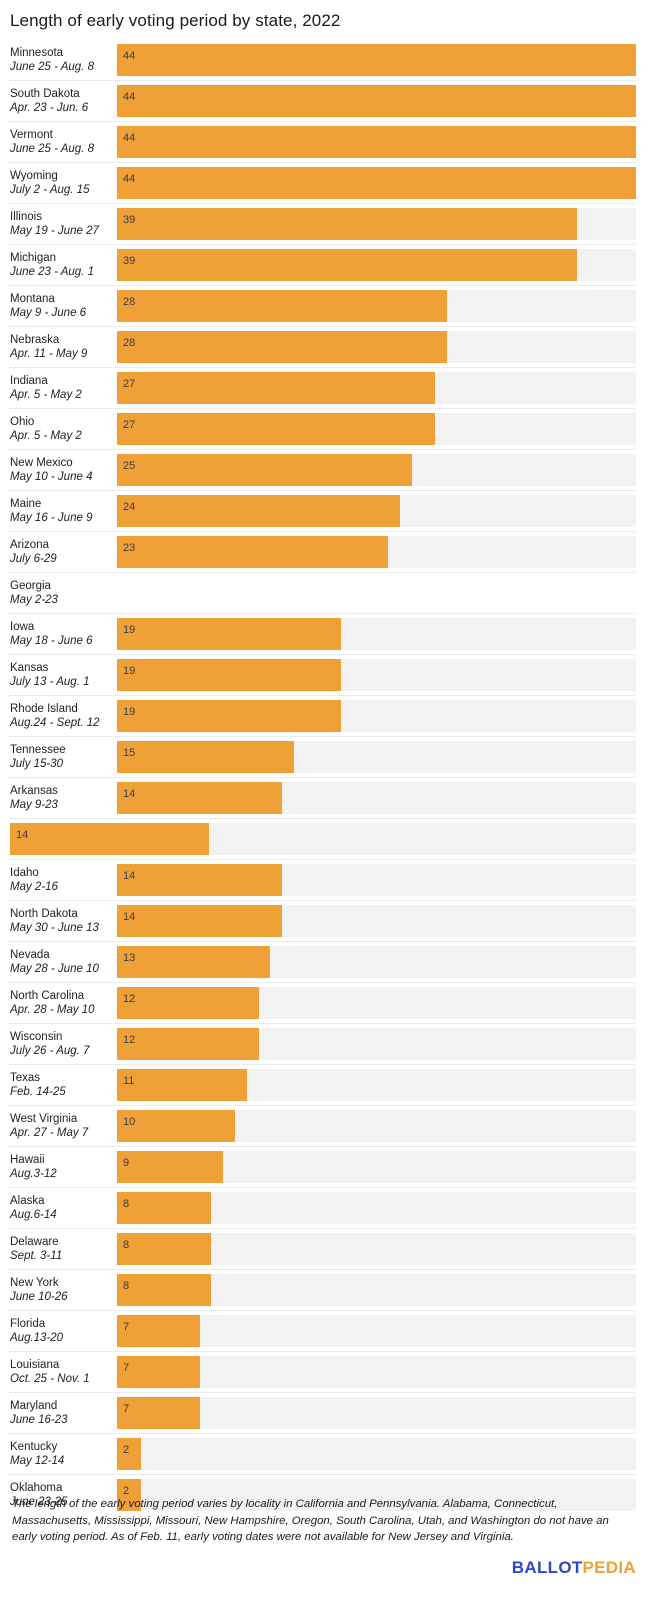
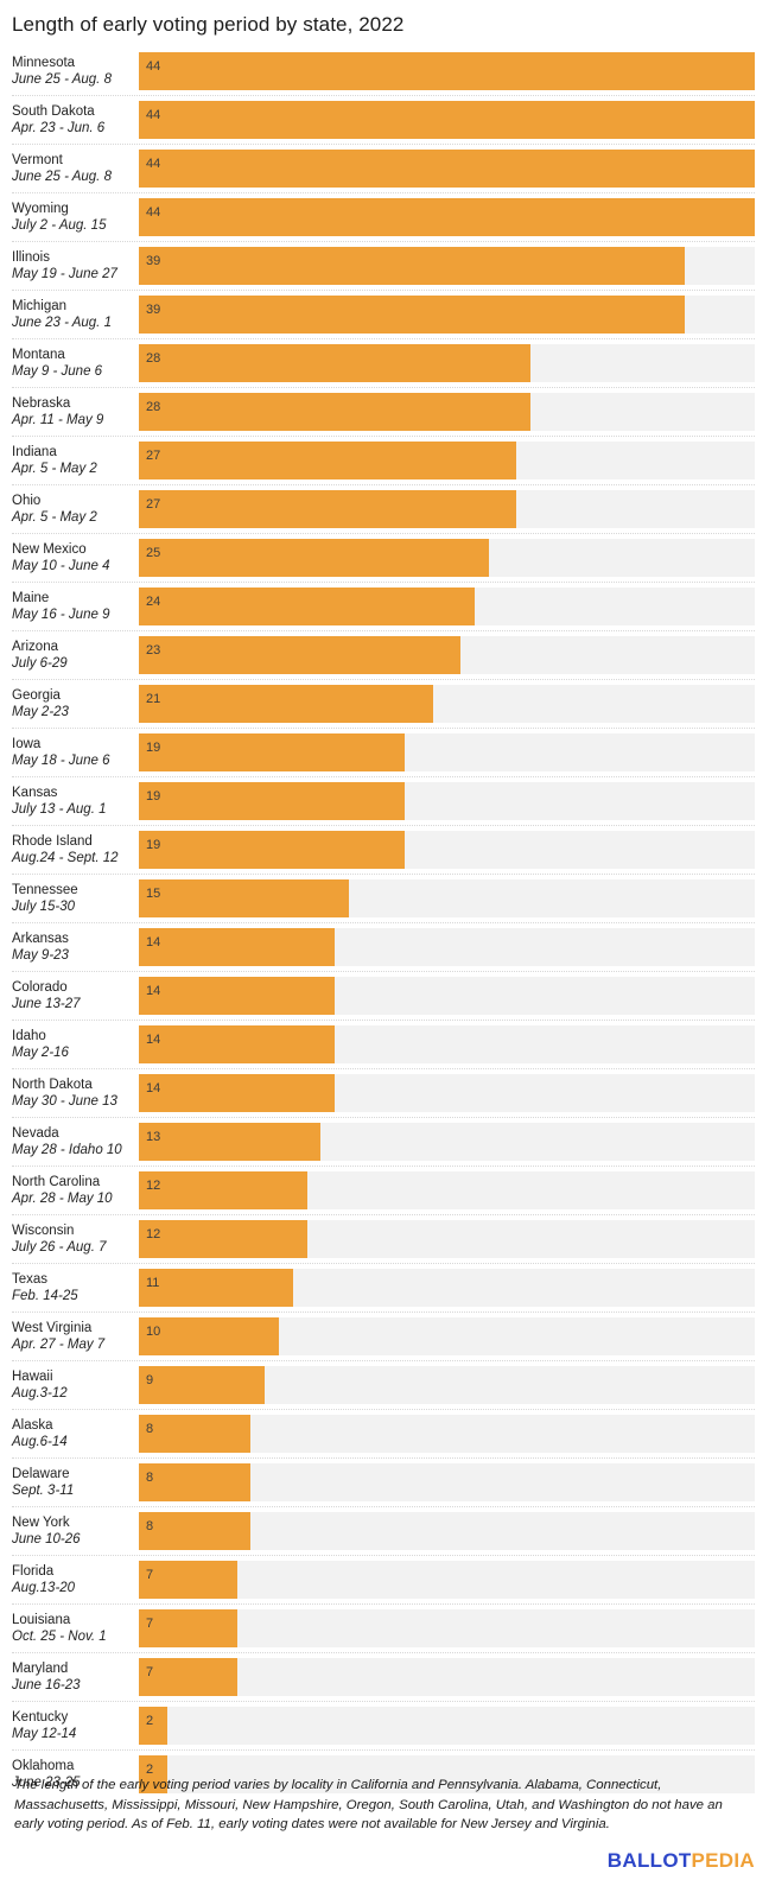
  Length of early voting period by state, 2022
  Minnesota
  June 25 - Aug. 8
  44
  South Dakota
  Apr. 23 - Jun. 6
  44
  Vermont
  June 25 - Aug. 8
  44
  Wyoming
  July 2 - Aug. 15
  44
  Illinois
  May 19 - June 27
  39
  Michigan
  June 23 - Aug. 1
  39
  Montana
  May 9 - June 6
  28
  Nebraska
  Apr. 11 - May 9
  28
  Indiana
  Apr. 5 - May 2
  27
  Ohio
  Apr. 5 - May 2
  27
  New Mexico
  May 10 - June 4
  25
  Maine
  May 16 - June 9
  24
  Arizona
  July 6-29
  23
  Georgia
  May 2-23
+ 21
  Iowa
  May 18 - June 6
  19
  Kansas
  July 13 - Aug. 1
  19
  Rhode Island
  Aug.24 - Sept. 12
  19
  Tennessee
  July 15-30
  15
  Arkansas
  May 9-23
  14
+ Colorado
+ June 13-27
  14
  Idaho
  May 2-16
  14
  North Dakota
  May 30 - June 13
  14
  Nevada
- May 28 - June 10
+ May 28 - Idaho 10
  13
  North Carolina
  Apr. 28 - May 10
  12
  Wisconsin
  July 26 - Aug. 7
  12
  Texas
  Feb. 14-25
  11
  West Virginia
  Apr. 27 - May 7
  10
  Hawaii
  Aug.3-12
  9
  Alaska
  Aug.6-14
  8
  Delaware
  Sept. 3-11
  8
  New York
  June 10-26
  8
  Florida
  Aug.13-20
  7
  Louisiana
  Oct. 25 - Nov. 1
  7
  Maryland
  June 16-23
  7
  Kentucky
  May 12-14
  2
  Oklahoma
  June 23-25
  2
  The length of the early voting period varies by locality in California and Pennsylvania. Alabama, Connecticut, Massachusetts, Mississippi, Missouri, New Hampshire, Oregon, South Carolina, Utah, and Washington do not have an early voting period. As of Feb. 11, early voting dates were not available for New Jersey and Virginia.
  BALLOTPEDIA
